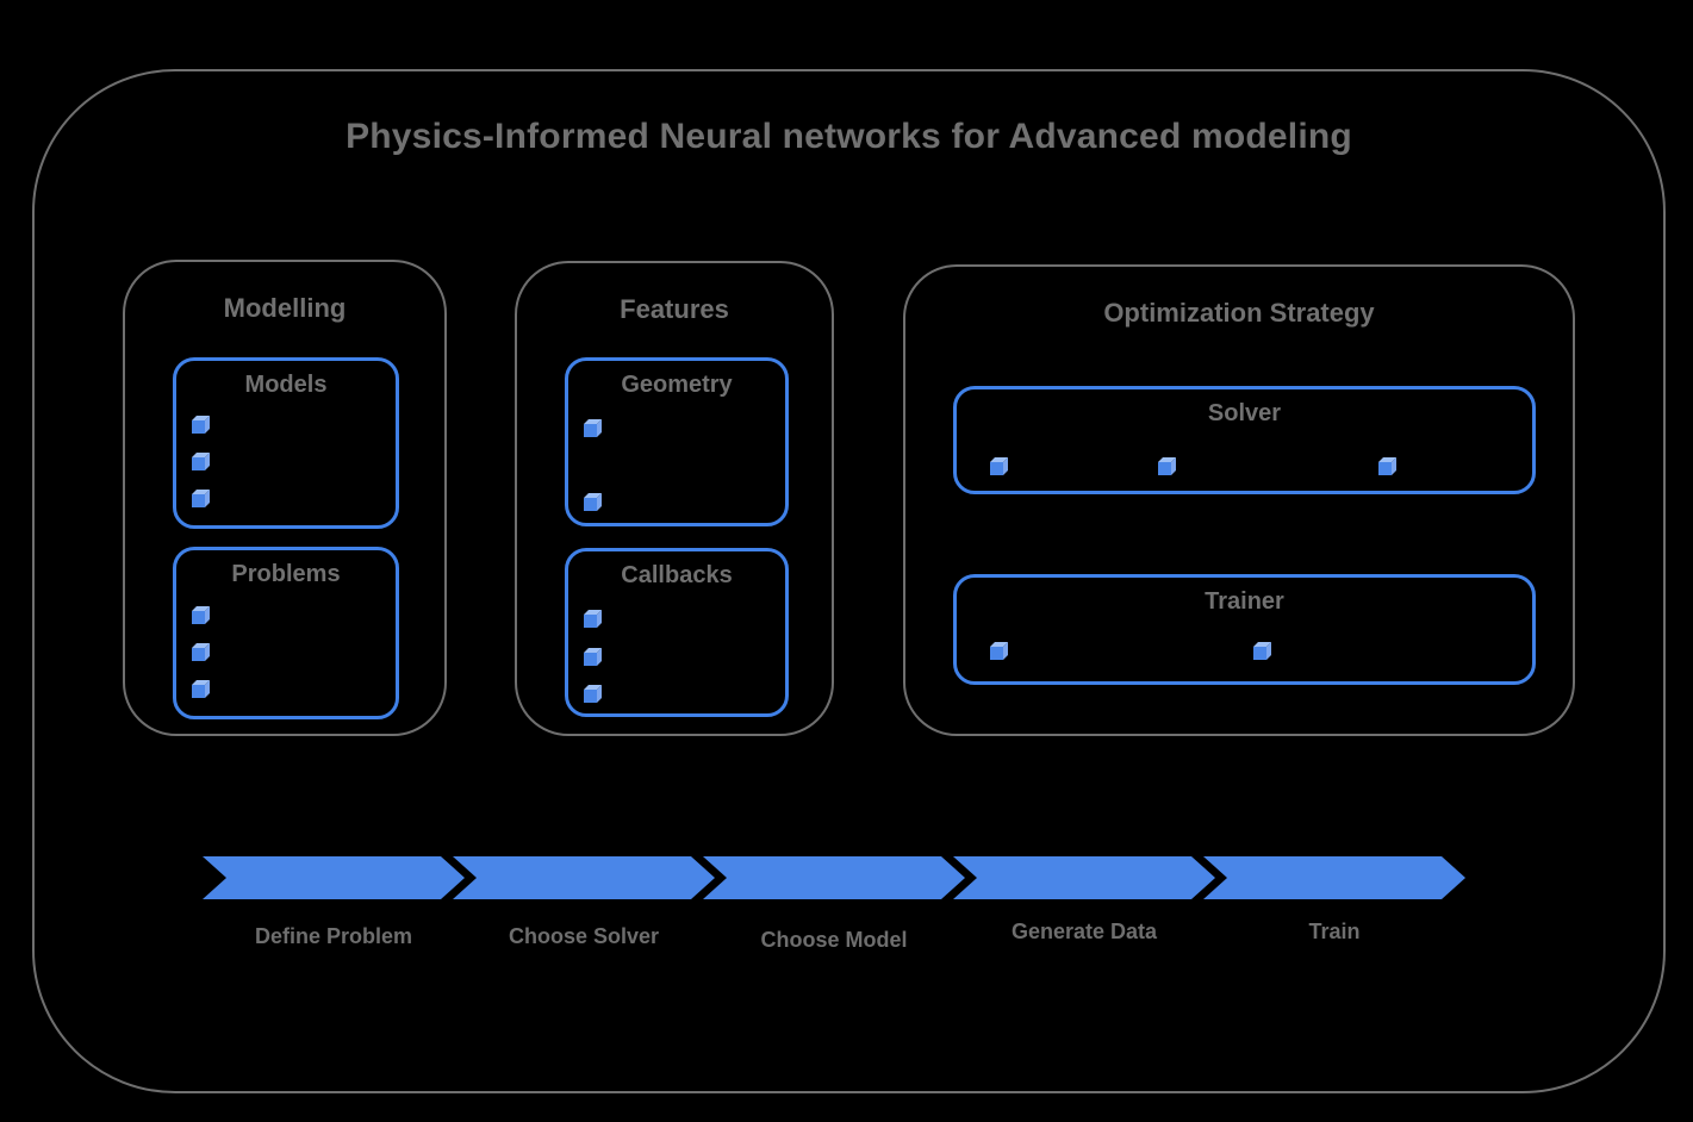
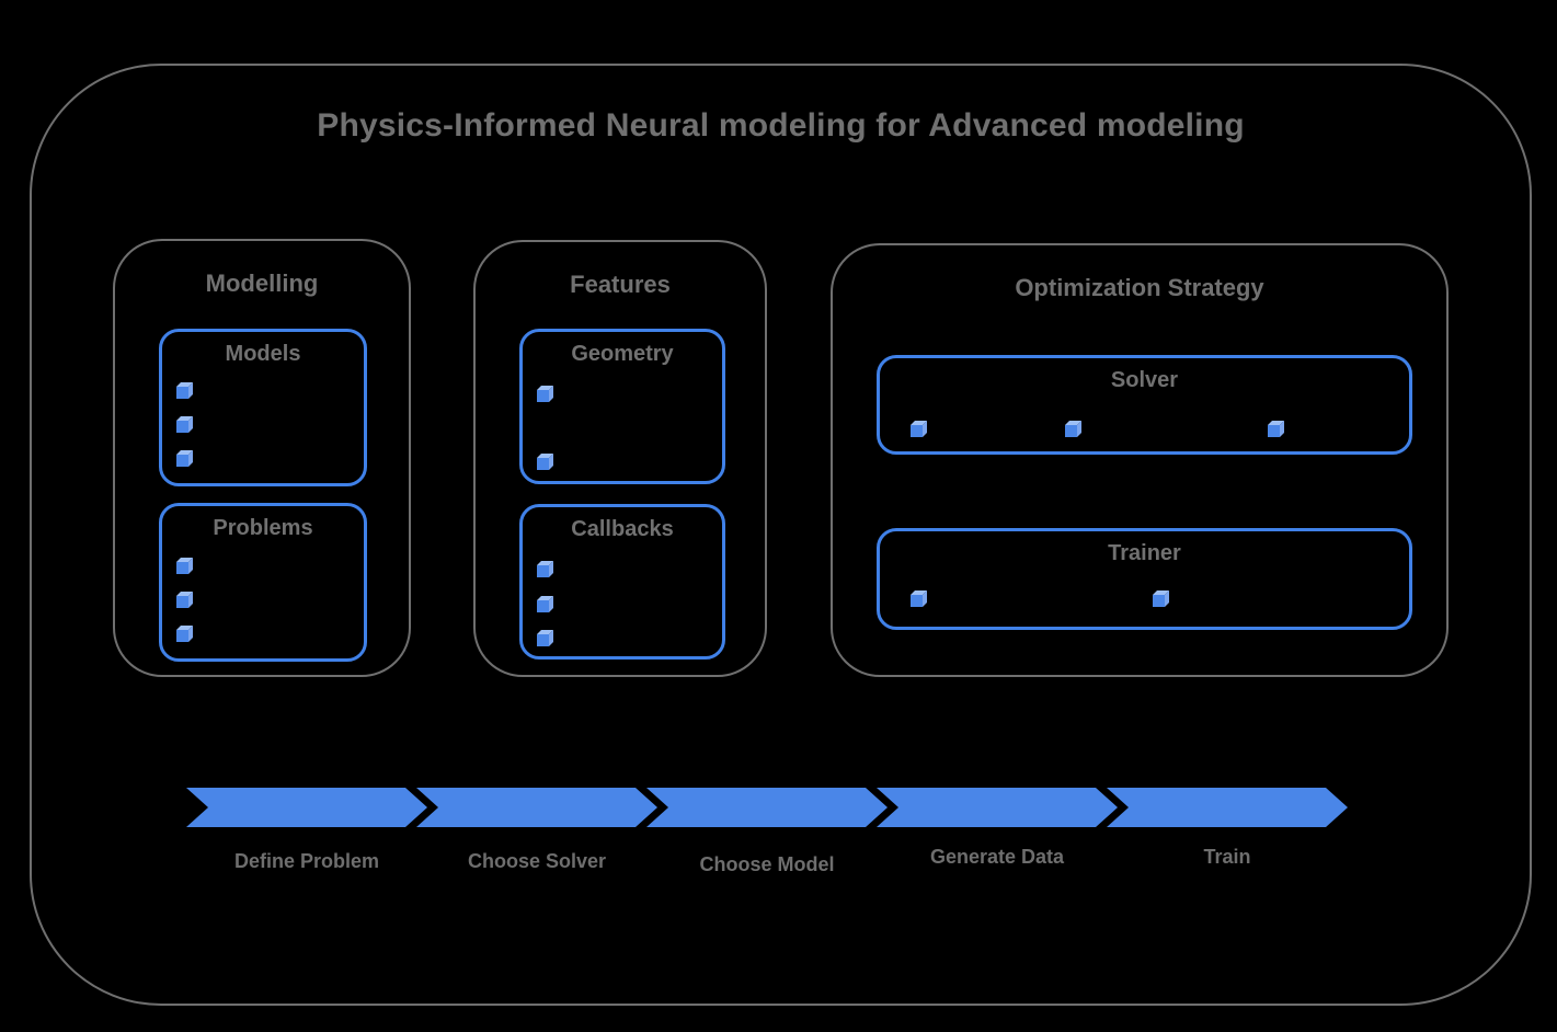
- Physics-Informed Neural networks for Advanced modeling
+ Physics-Informed Neural modeling for Advanced modeling
  Modelling
  Models
  Problems
  Features
  Geometry
  Callbacks
  Optimization Strategy
  Solver
  Trainer
  Define Problem
  Choose Solver
  Choose Model
  Generate Data
  Train
